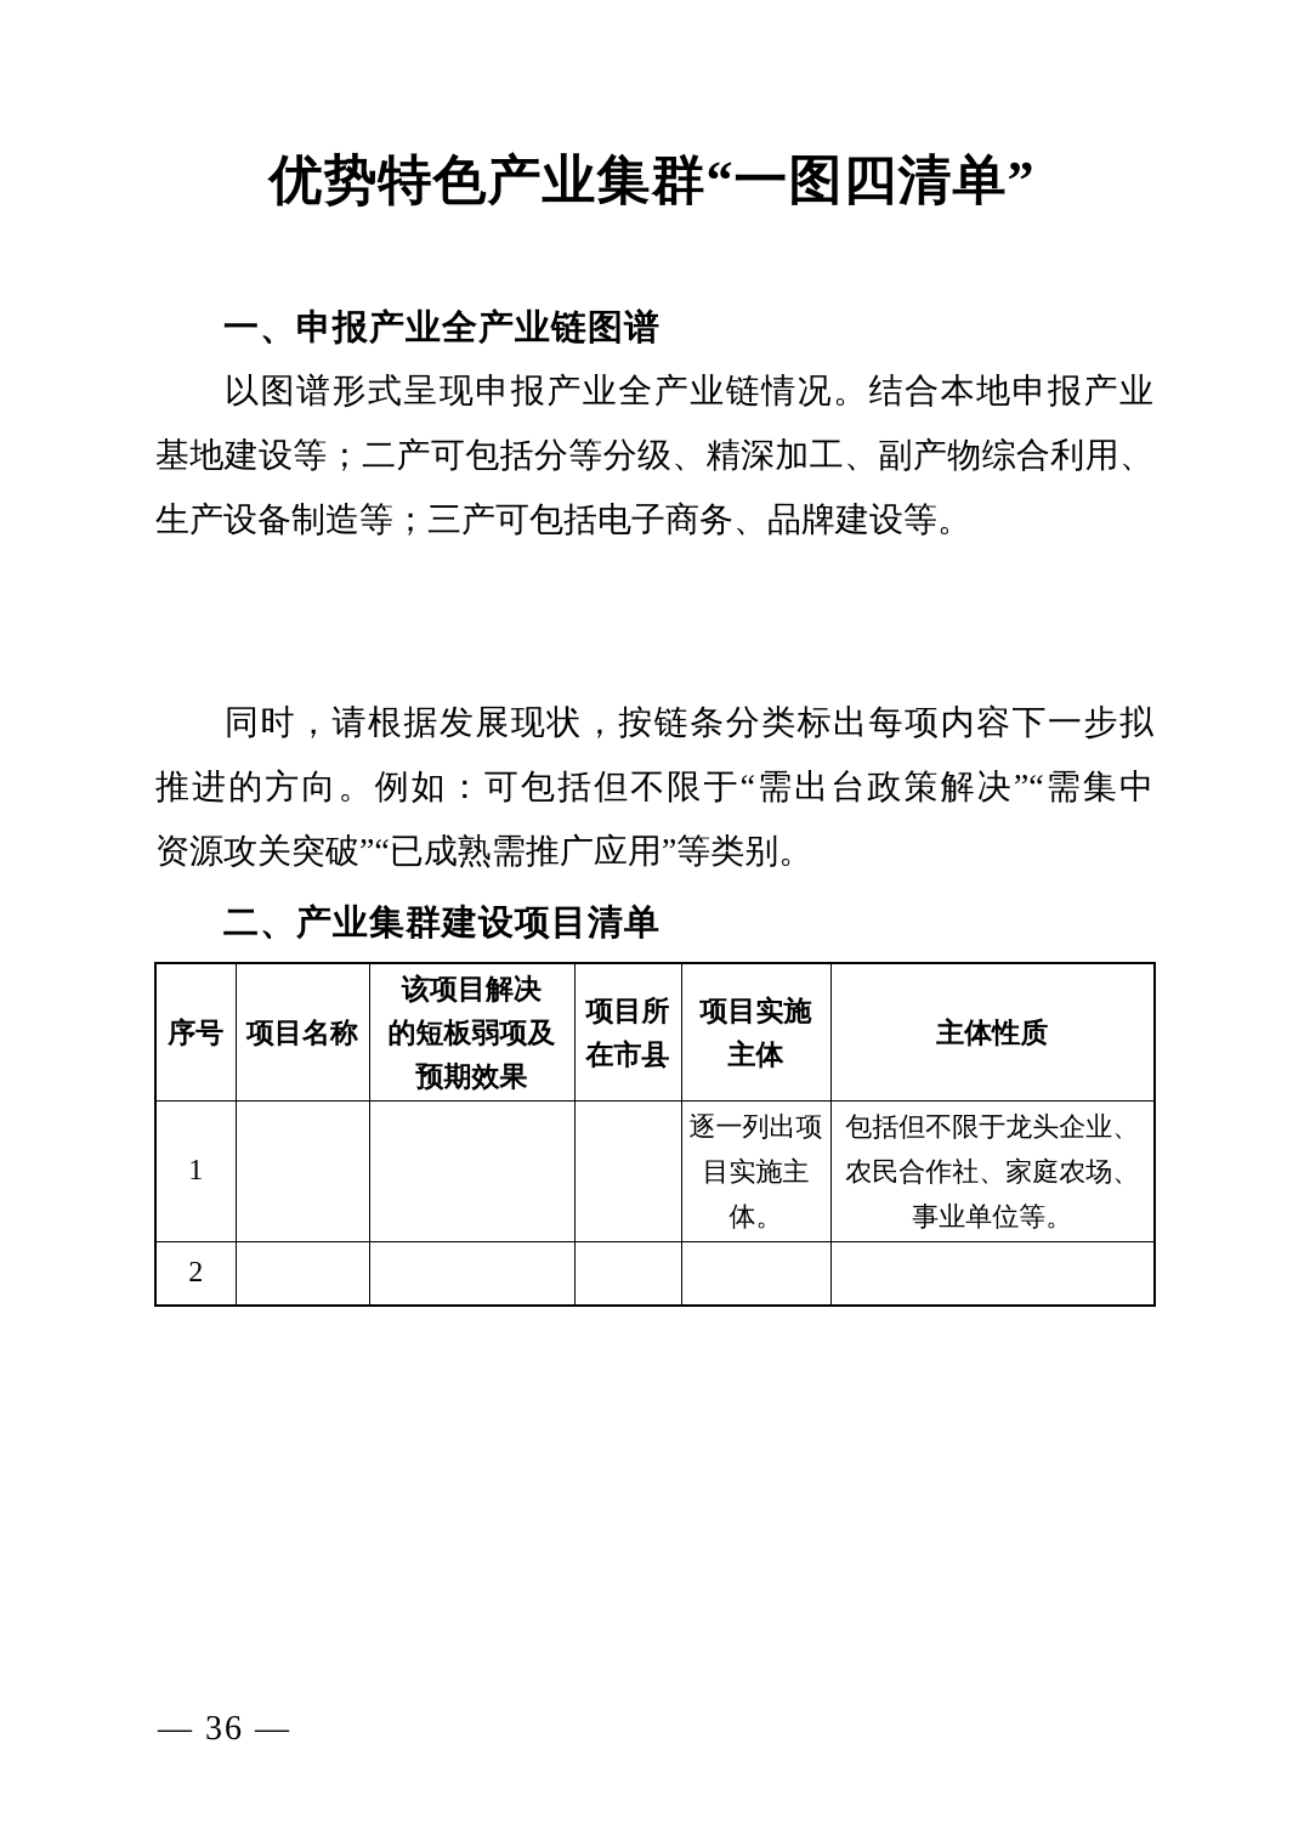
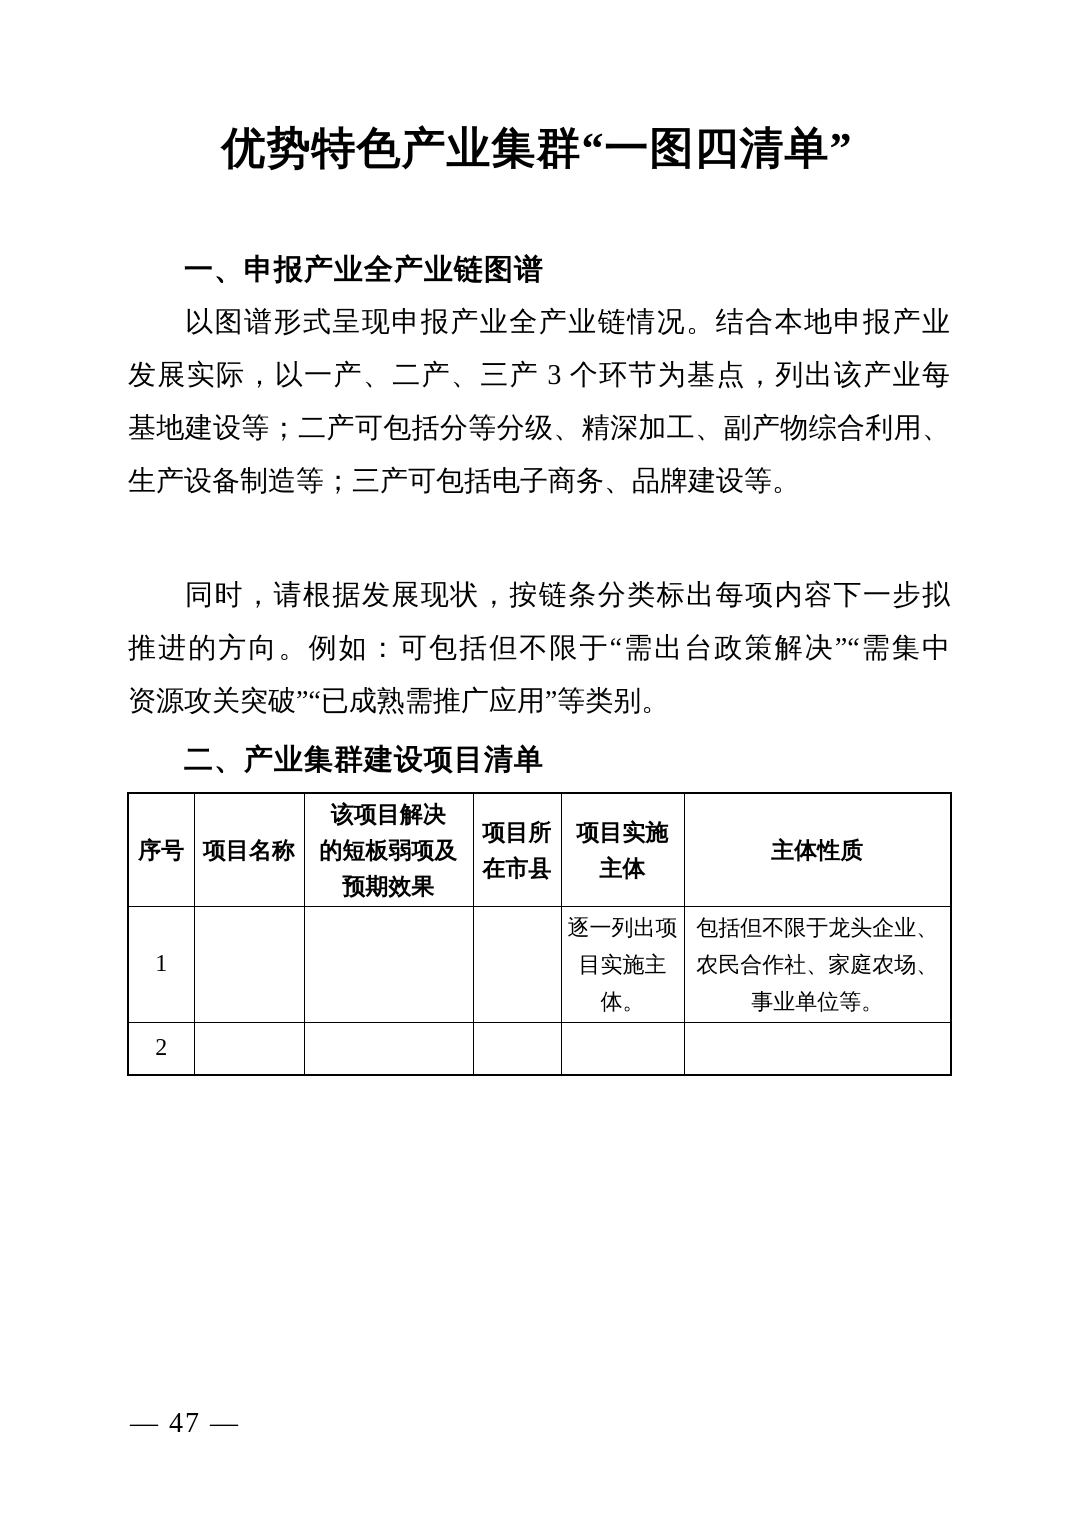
  优势特色产业集群“一图四清单”
  一、申报产业全产业链图谱
  以图谱形式呈现申报产业全产业链情况。结合本地申报产业
+ 发展实际，以一产、二产、三产 3 个环节为基点，列出该产业每
  基地建设等；二产可包括分等分级、精深加工、副产物综合利用、
  生产设备制造等；三产可包括电子商务、品牌建设等。
  同时，请根据发展现状，按链条分类标出每项内容下一步拟
  推进的方向。例如：可包括但不限于“需出台政策解决”“需集中
  资源攻关突破”“已成熟需推广应用”等类别。
  二、产业集群建设项目清单
  序号	项目名称	该项目解决 的短板弱项及 预期效果	项目所 在市县	项目实施 主体	主体性质
  1				逐一列出项目实施主体。	包括但不限于龙头企业、农民合作社、家庭农场、事业单位等。
  2
- — 36 —
+ — 47 —
